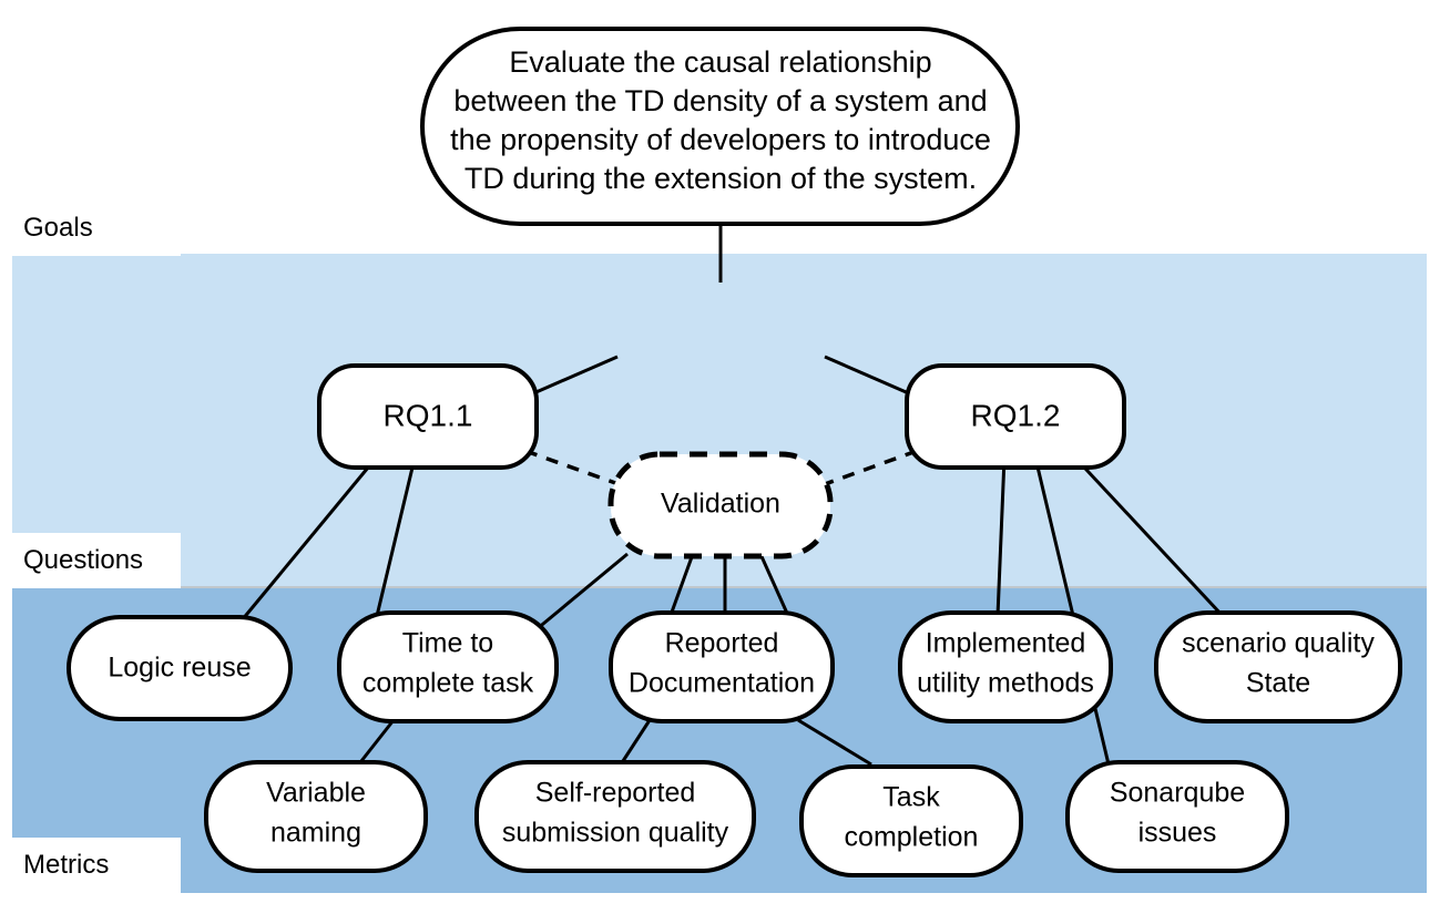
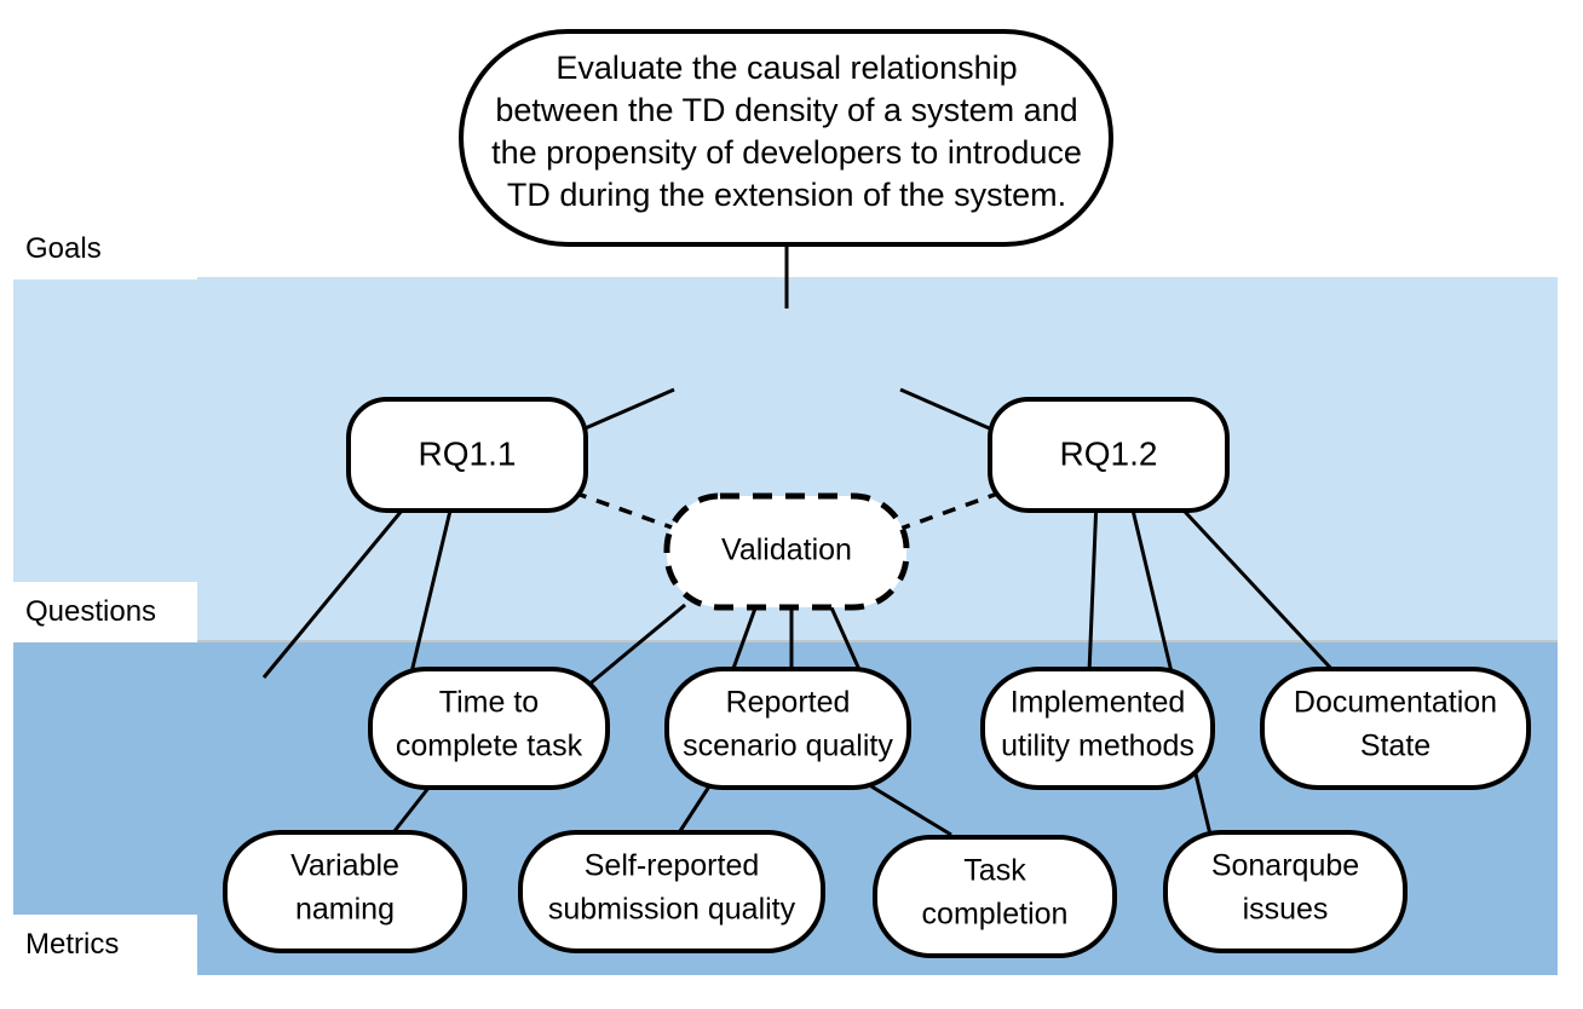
  Evaluate the causal relationship
  between the TD density of a system and
  the propensity of developers to introduce
  TD during the extension of the system.
  RQ1.1
  RQ1.2
  Validation
- Logic reuse
  Time to
  complete task
  Reported
- Documentation
+ scenario quality
  Implemented
  utility methods
- scenario quality
+ Documentation
  State
  Variable
  naming
  Self-reported
  submission quality
  Task
  completion
  Sonarqube
  issues
  Goals
  Questions
  Metrics
